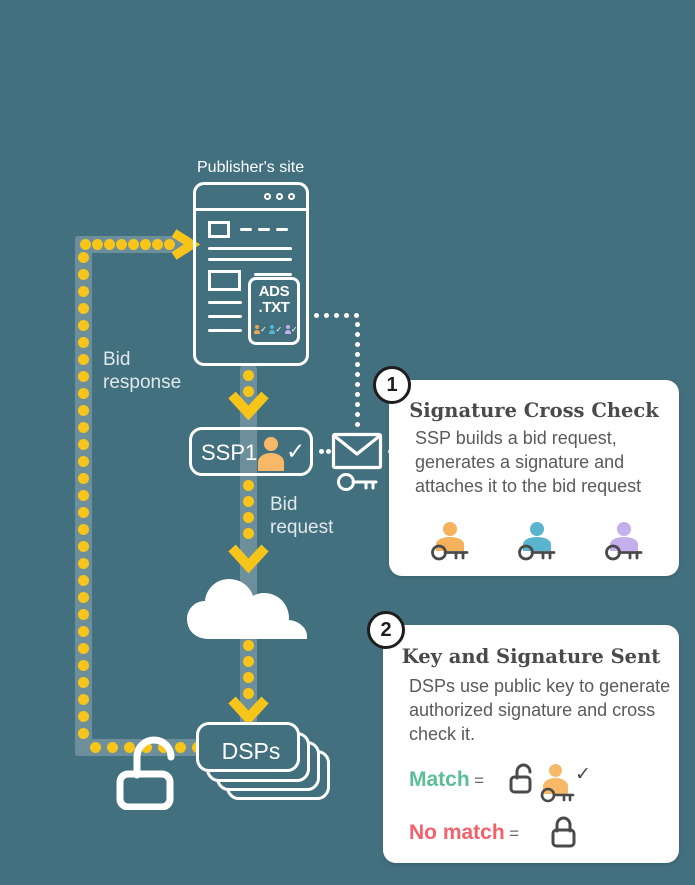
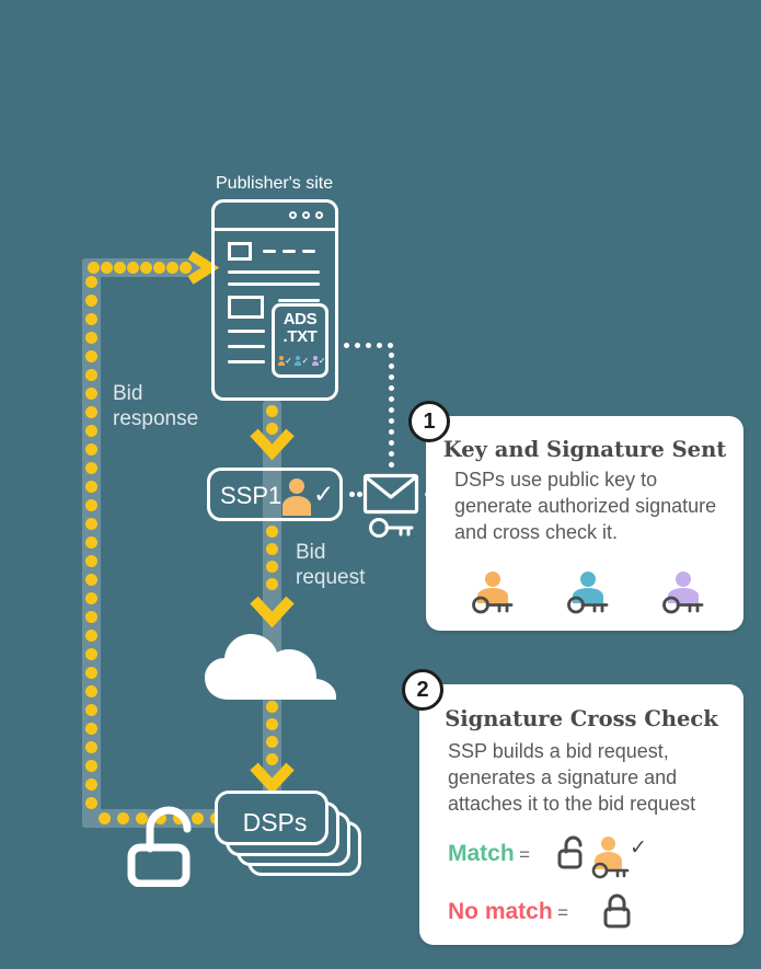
  Publisher's site
  ADS
  .TXT
  ✓
  ✓
  ✓
  SSP1
  ✓
  Bid
  response
  Bid
  request
  DSPs
  1
- Signature Cross Check
+ Key and Signature Sent
- SSP builds a bid request, generates a signature and attaches it to the bid request
+ DSPs use public key to generate authorized signature and cross check it.
  2
- Key and Signature Sent
+ Signature Cross Check
- DSPs use public key to generate authorized signature and cross check it.
+ SSP builds a bid request, generates a signature and attaches it to the bid request
  Match =
  ✓
  No match =
